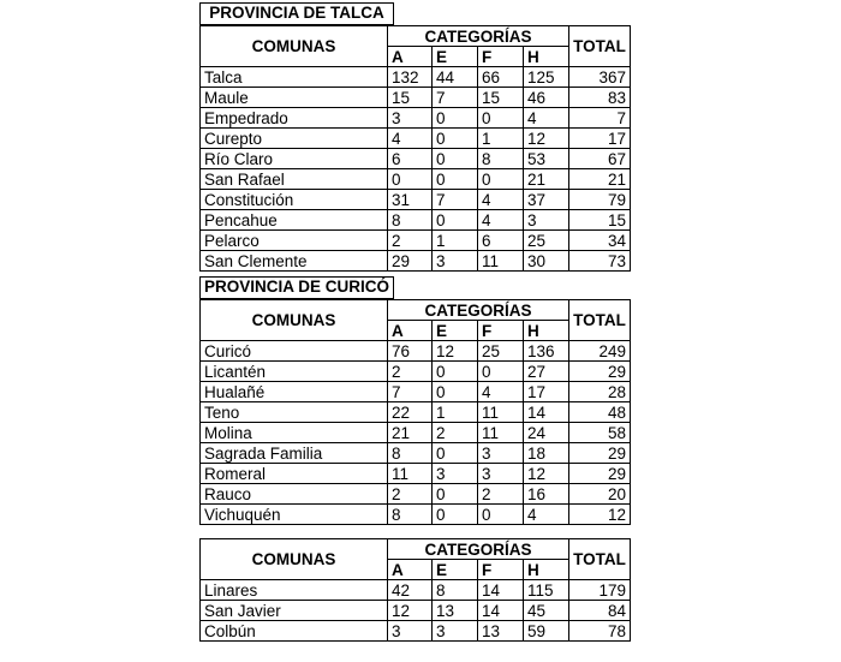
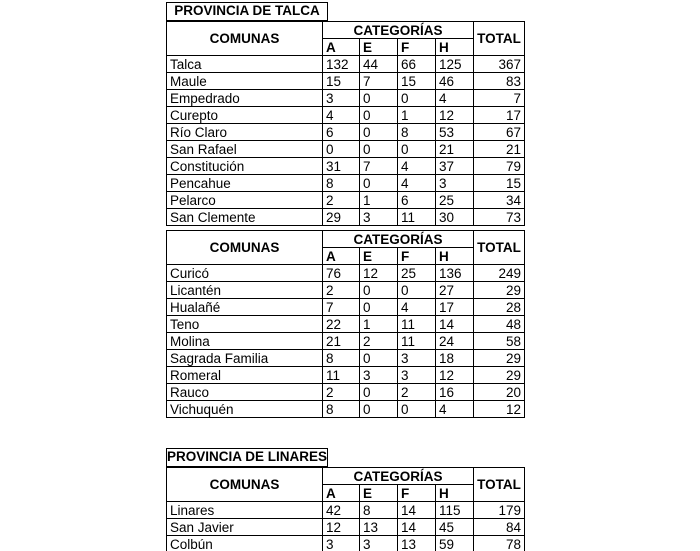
  PROVINCIA DE TALCA
  COMUNAS	CATEGORÍAS	TOTAL
  A	E	F	H
  Talca	132	44	66	125	367
  Maule	15	7	15	46	83
  Empedrado	3	0	0	4	7
  Curepto	4	0	1	12	17
  Río Claro	6	0	8	53	67
  San Rafael	0	0	0	21	21
  Constitución	31	7	4	37	79
  Pencahue	8	0	4	3	15
  Pelarco	2	1	6	25	34
  San Clemente	29	3	11	30	73
- PROVINCIA DE CURICÓ
  COMUNAS	CATEGORÍAS	TOTAL
  A	E	F	H
  Curicó	76	12	25	136	249
  Licantén	2	0	0	27	29
  Hualañé	7	0	4	17	28
  Teno	22	1	11	14	48
  Molina	21	2	11	24	58
  Sagrada Familia	8	0	3	18	29
  Romeral	11	3	3	12	29
  Rauco	2	0	2	16	20
  Vichuquén	8	0	0	4	12
+ PROVINCIA DE LINARES
  COMUNAS	CATEGORÍAS	TOTAL
  A	E	F	H
  Linares	42	8	14	115	179
  San Javier	12	13	14	45	84
  Colbún	3	3	13	59	78
